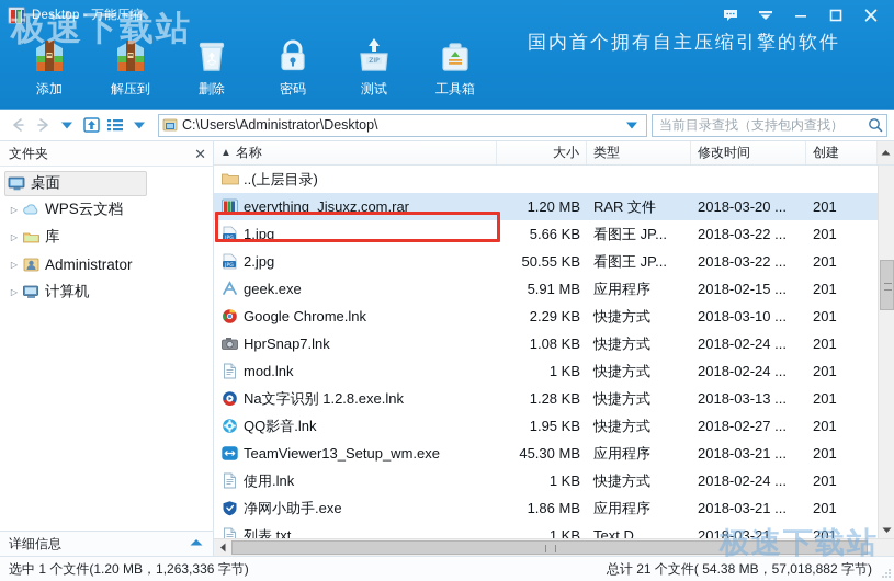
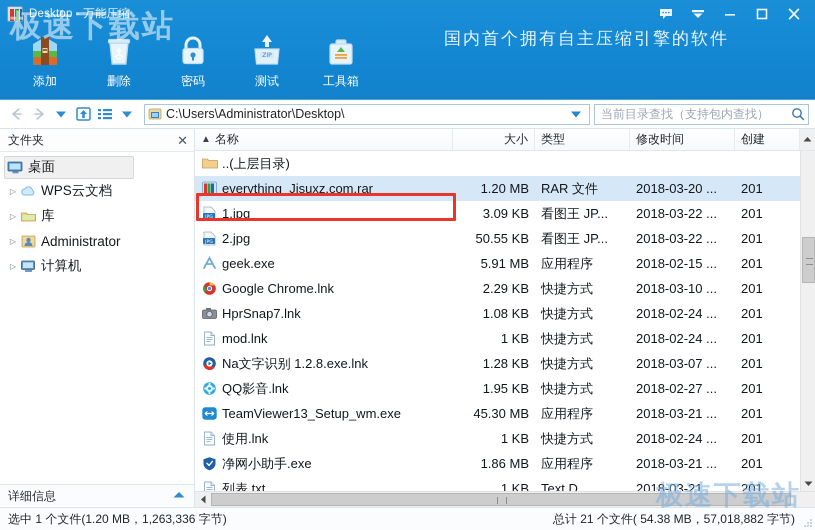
  Desktop - 万能压缩
  添加
- 解压到
  删除
  密码
  测试
  工具箱
  国内首个拥有自主压缩引擎的软件
  极速下载站
  C:\Users\Administrator\Desktop\
  当前目录查找（支持包内查找）
  文件夹
  ✕
  桌面
  ▷
  WPS云文档
  ▷
  库
  ▷
  Administrator
  ▷
  计算机
  详细信息
  ▲
  名称
  大小
  类型
  修改时间
  创建
  ..(上层目录)
  everything_Jisuxz.com.rar
  1.20 MB
  RAR 文件
  2018-03-20 ...
  201
  1.jpg
- 5.66 KB
+ 3.09 KB
  看图王 JP...
  2018-03-22 ...
  201
  2.jpg
  50.55 KB
  看图王 JP...
  2018-03-22 ...
  201
  geek.exe
  5.91 MB
  应用程序
  2018-02-15 ...
  201
  Google Chrome.lnk
  2.29 KB
  快捷方式
  2018-03-10 ...
  201
  HprSnap7.lnk
  1.08 KB
  快捷方式
  2018-02-24 ...
  201
  mod.lnk
  1 KB
  快捷方式
  2018-02-24 ...
  201
  Na文字识别 1.2.8.exe.lnk
  1.28 KB
  快捷方式
- 2018-03-13 ...
+ 2018-03-07 ...
  201
  QQ影音.lnk
  1.95 KB
  快捷方式
  2018-02-27 ...
  201
  TeamViewer13_Setup_wm.exe
  45.30 MB
  应用程序
  2018-03-21 ...
  201
  使用.lnk
  1 KB
  快捷方式
  2018-02-24 ...
  201
  净网小助手.exe
  1.86 MB
  应用程序
  2018-03-21 ...
  201
  列表.txt
  1 KB
  Text D...
  2018-03-21 ...
  201
  选中 1 个文件(1.20 MB，1,263,336 字节)
  总计 21 个文件( 54.38 MB，57,018,882 字节)
  极速下载站
